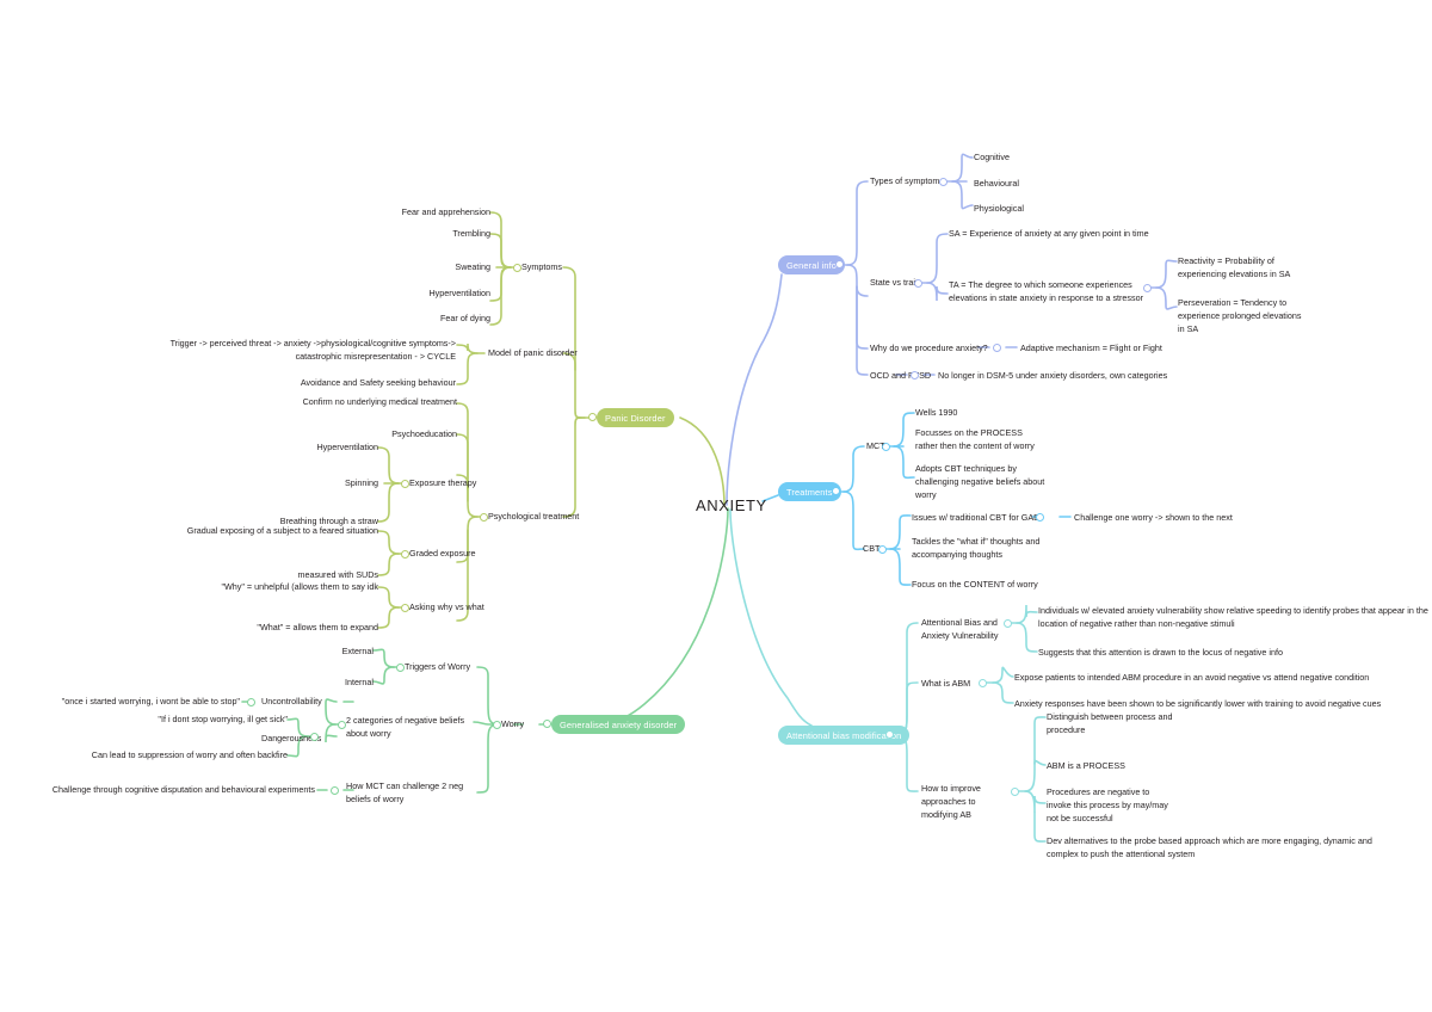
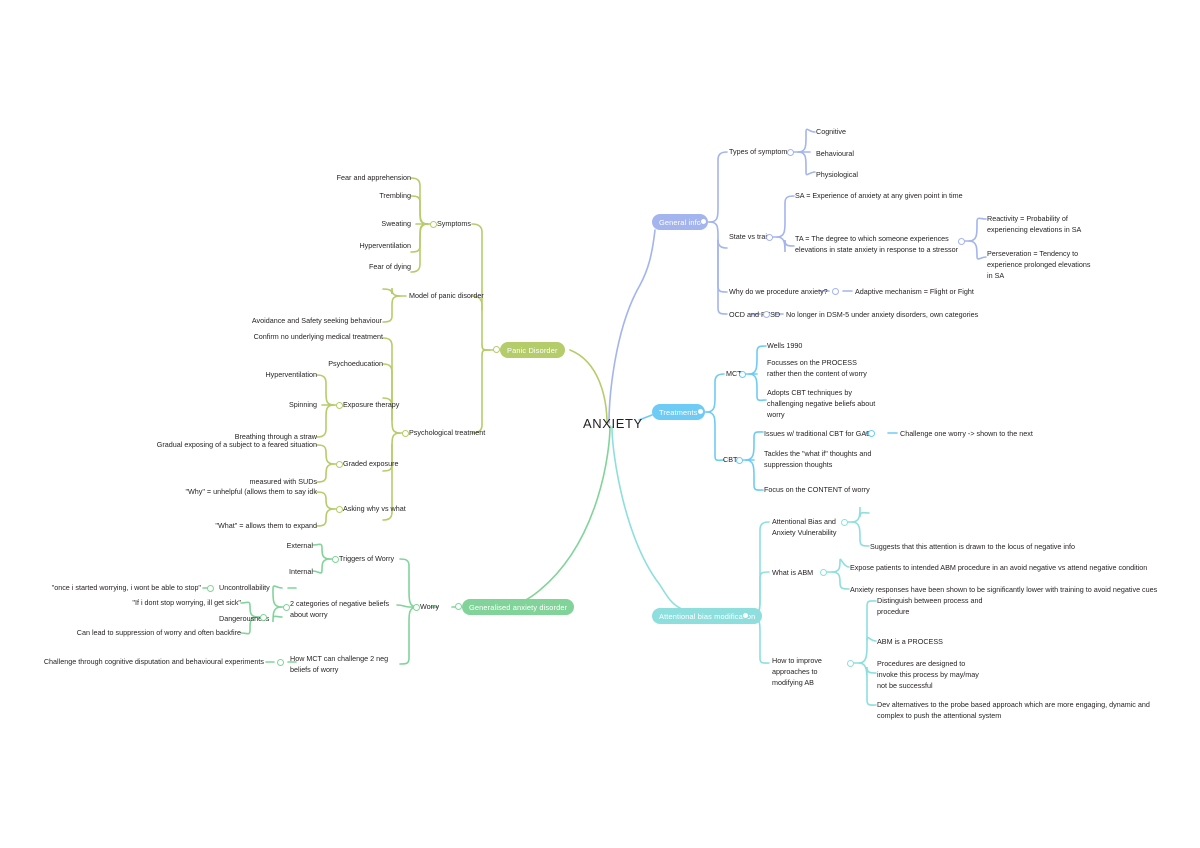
  ANXIETY
  Panic Disorder
  General info
  Treatments
  Generalised anxiety disorder
  Attentional bias modificaon
  Symptoms
  Fear and apprehension
  Trembling
  Sweating
  Hyperventilation
  Fear of dying
  Model of panic disorder
- Trigger -> perceived threat -> anxiety ->physiological/cognitive symptoms-> catastrophic misrepresentation - > CYCLE
  Avoidance and Safety seeking behaviour
  Psychological treatment
  Confirm no underlying medical treatment
  Psychoeducation
  Exposure therapy
  Hyperventilation
  Spinning
  Breathing through a straw
  Graded exposure
  Gradual exposing of a subject to a feared situation
  measured with SUDs
  Asking why vs what
  "Why" = unhelpful (allows them to say idk
  "What" = allows them to expand
  Types of symptom
  Cognitive
  Behavioural
  Physiological
  State vs tra
  SA = Experience of anxiety at any given point in time
  TA = The degree to which someone experiences elevations in state anxiety in response to a stressor
  Reactivity = Probability of experiencing elevations in SA
  Perseveration = Tendency to experience prolonged elevations in SA
  Why do we procedure anxiety?
  Adaptive mechanism = Flight or Fight
  OCD andSD
  No longer in DSM-5 under anxiety disorders, own categories
  Wells 1990
  Focusses on the PROCESS rather then the content of worry
  Adopts CBT techniques by challenging negative beliefs about worry
  Issues w/ traditional CBT for GA
  Challenge one worry -> shown to the next
- Tackles the "what if" thoughts and accompanying thoughts
+ Tackles the "what if" thoughts and suppression thoughts
  Focus on the CONTENT of worry
  Worry
  Triggers of Worry
  External
  Internal
  2 categories of negative beliefs about worry
  Uncontrollability
  "once i started worrying, i wont be able to stop"
  Dangerousns
  "If i dont stop worrying, ill get sick"
  Can lead to suppression of worry and often backfire
  How MCT can challenge 2 neg beliefs of worry
  Challenge through cognitive disputation and behavioural experiments
  Attentional Bias and Anxiety Vulnerability
- Individuals w/ elevated anxiety vulnerability show relative speeding to identify probes that appear in the location of negative rather than non-negative stimuli
  Suggests that this attention is drawn to the locus of negative info
  What is ABM
  Expose patients to intended ABM procedure in an avoid negative vs attend negative condition
  Anxiety responses have been shown to be significantly lower with training to avoid negative cues
  How to improve approaches to modifying AB
  Distinguish between process and procedure
  ABM is a PROCESS
- Procedures are negative to invoke this process by may/may not be successful
+ Procedures are designed to invoke this process by may/may not be successful
  Dev alternatives to the probe based approach which are more engaging, dynamic and complex to push the attentional system
